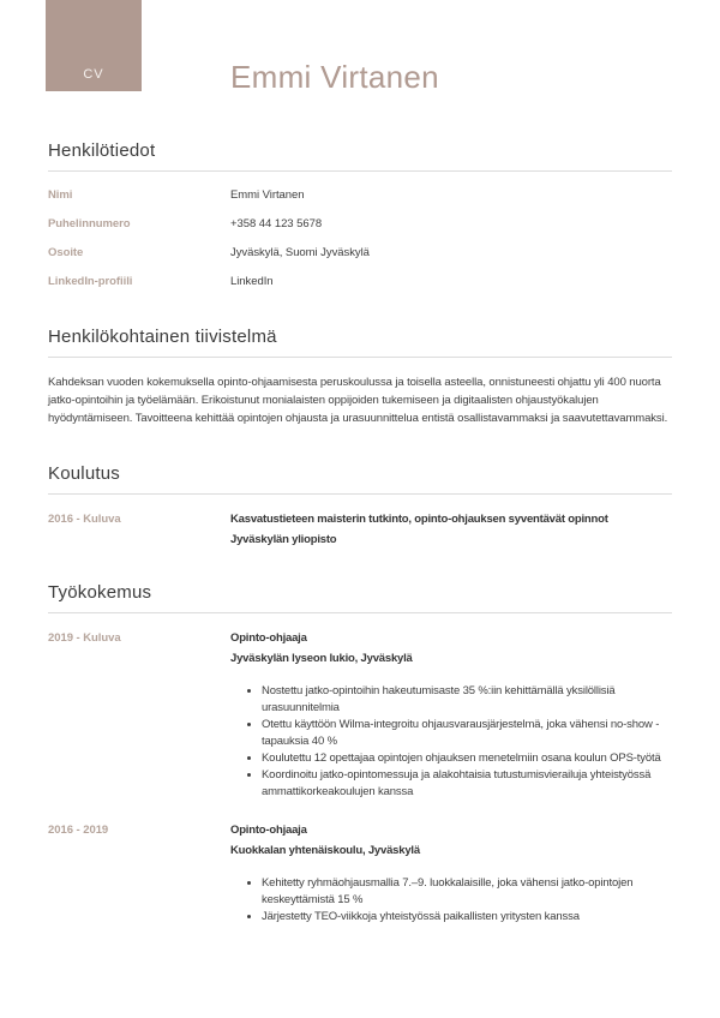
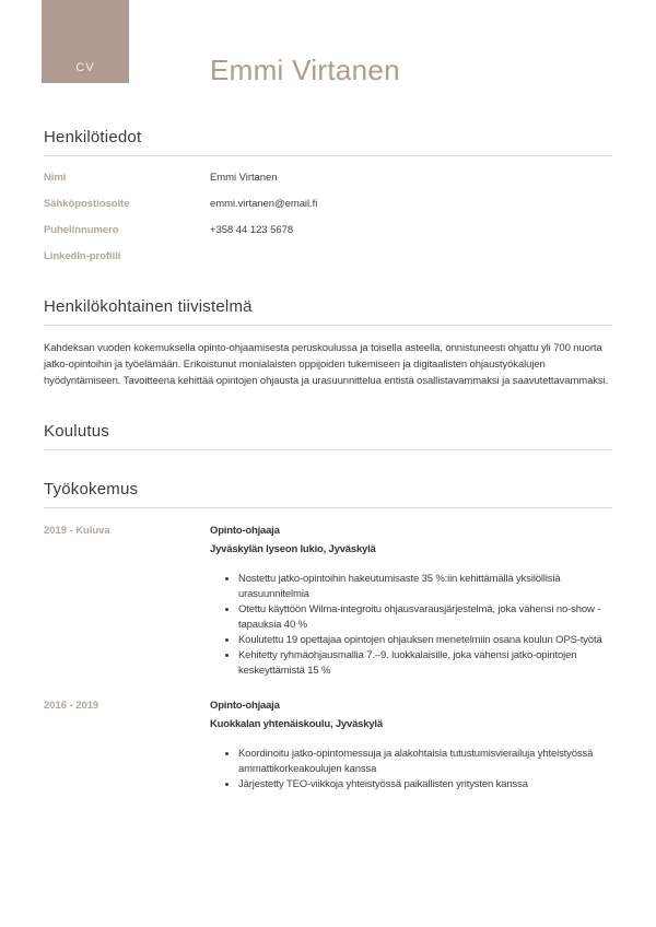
  CV
  Emmi Virtanen
  Henkilötiedot
  Nimi
  Emmi Virtanen
+ Sähköpostiosoite
+ emmi.virtanen@email.fi
  Puhelinnumero
  +358 44 123 5678
- Osoite
- Jyväskylä, Suomi Jyväskylä
  LinkedIn-profiili
- LinkedIn
  Henkilökohtainen tiivistelmä
- Kahdeksan vuoden kokemuksella opinto-ohjaamisesta peruskoulussa ja toisella asteella, onnistuneesti ohjattu yli 400 nuorta jatko-opintoihin ja työelämään. Erikoistunut monialaisten oppijoiden tukemiseen ja digitaalisten ohjaustyökalujen hyödyntämiseen. Tavoitteena kehittää opintojen ohjausta ja urasuunnittelua entistä osallistavammaksi ja saavutettavammaksi.
+ Kahdeksan vuoden kokemuksella opinto-ohjaamisesta peruskoulussa ja toisella asteella, onnistuneesti ohjattu yli 700 nuorta jatko-opintoihin ja työelämään. Erikoistunut monialaisten oppijoiden tukemiseen ja digitaalisten ohjaustyökalujen hyödyntämiseen. Tavoitteena kehittää opintojen ohjausta ja urasuunnittelua entistä osallistavammaksi ja saavutettavammaksi.
  Koulutus
- 2016 - Kuluva
- Kasvatustieteen maisterin tutkinto, opinto-ohjauksen syventävät opinnot
- Jyväskylän yliopisto
  Työkokemus
  2019 - Kuluva
  Opinto-ohjaaja
  Jyväskylän lyseon lukio, Jyväskylä
  Nostettu jatko-opintoihin hakeutumisaste 35 %:iin kehittämällä yksilöllisiä urasuunnitelmia
  Otettu käyttöön Wilma-integroitu ohjausvarausjärjestelmä, joka vähensi no-show -tapauksia 40 %
- Koulutettu 12 opettajaa opintojen ohjauksen menetelmiin osana koulun OPS-työtä
+ Koulutettu 19 opettajaa opintojen ohjauksen menetelmiin osana koulun OPS-työtä
- Koordinoitu jatko-opintomessuja ja alakohtaisia tutustumisvierailuja yhteistyössä ammattikorkeakoulujen kanssa
+ Kehitetty ryhmäohjausmallia 7.–9. luokkalaisille, joka vähensi jatko-opintojen keskeyttämistä 15 %
  2016 - 2019
  Opinto-ohjaaja
  Kuokkalan yhtenäiskoulu, Jyväskylä
- Kehitetty ryhmäohjausmallia 7.–9. luokkalaisille, joka vähensi jatko-opintojen keskeyttämistä 15 %
+ Koordinoitu jatko-opintomessuja ja alakohtaisia tutustumisvierailuja yhteistyössä ammattikorkeakoulujen kanssa
  Järjestetty TEO-viikkoja yhteistyössä paikallisten yritysten kanssa
